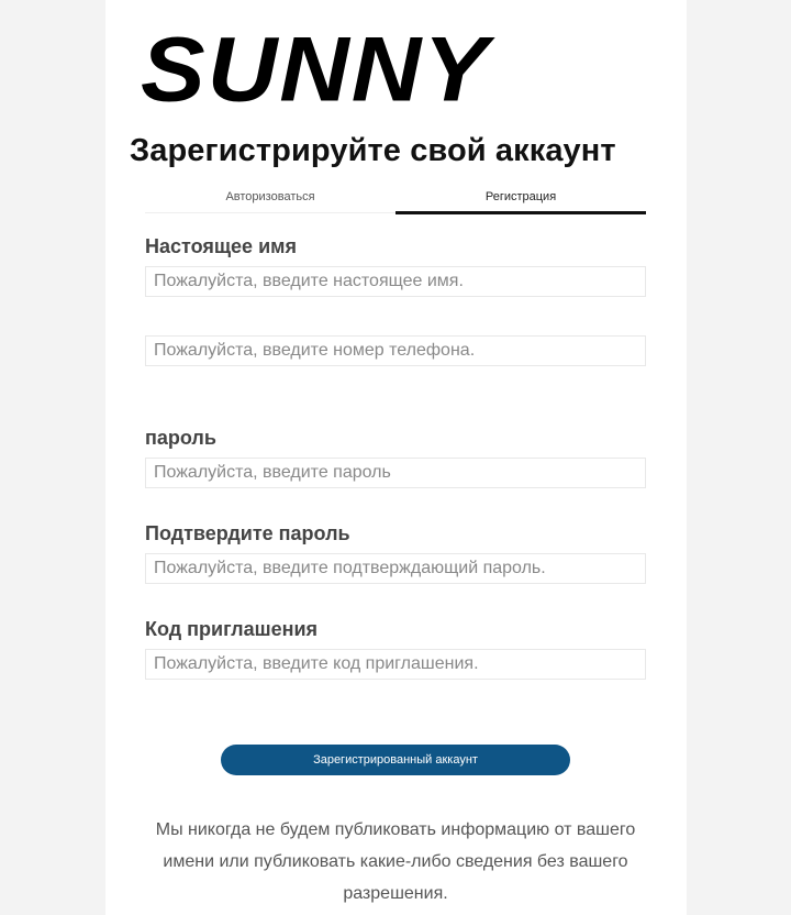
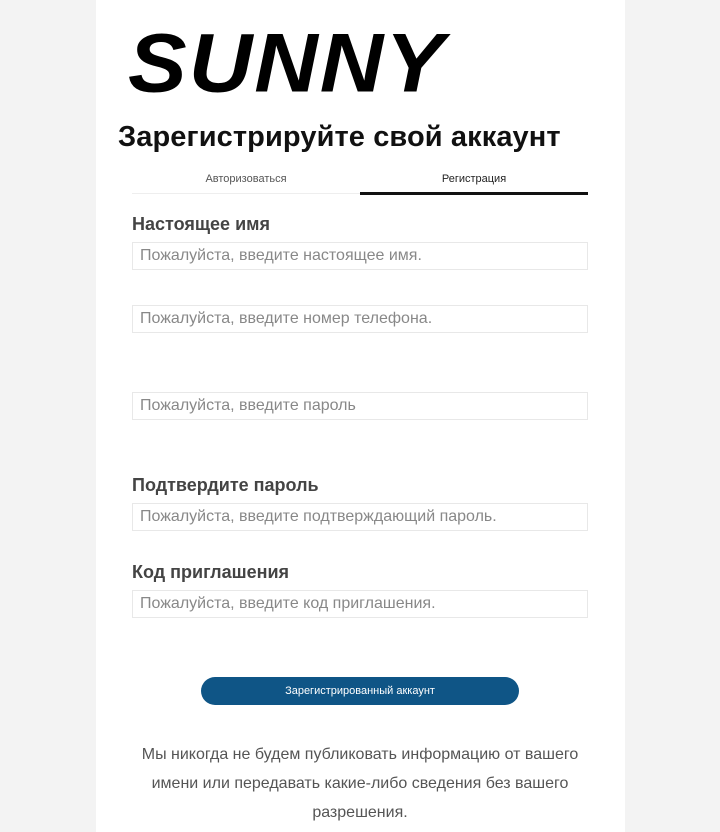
  SUNNY
  Зарегистрируйте свой аккаунт
  Авторизоваться
  Регистрация
  Настоящее имя
  Пожалуйста, введите настоящее имя.
  Пожалуйста, введите номер телефона.
- пароль
  Пожалуйста, введите пароль
  Подтвердите пароль
  Пожалуйста, введите подтверждающий пароль.
  Код приглашения
  Пожалуйста, введите код приглашения.
  Зарегистрированный аккаунт
- Мы никогда не будем публиковать информацию от вашего имени или публиковать какие-либо сведения без вашего разрешения.
+ Мы никогда не будем публиковать информацию от вашего имени или передавать какие-либо сведения без вашего разрешения.
